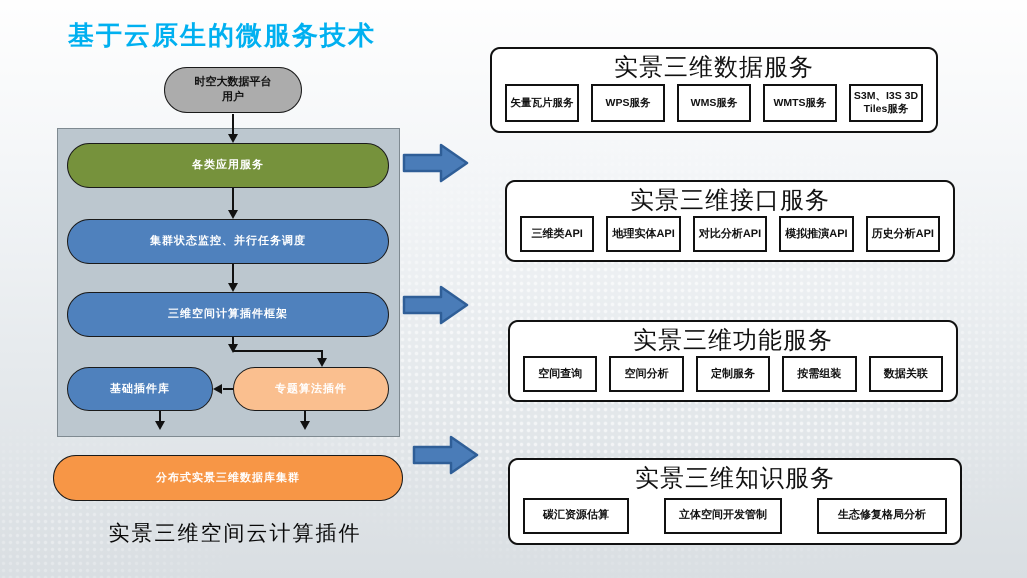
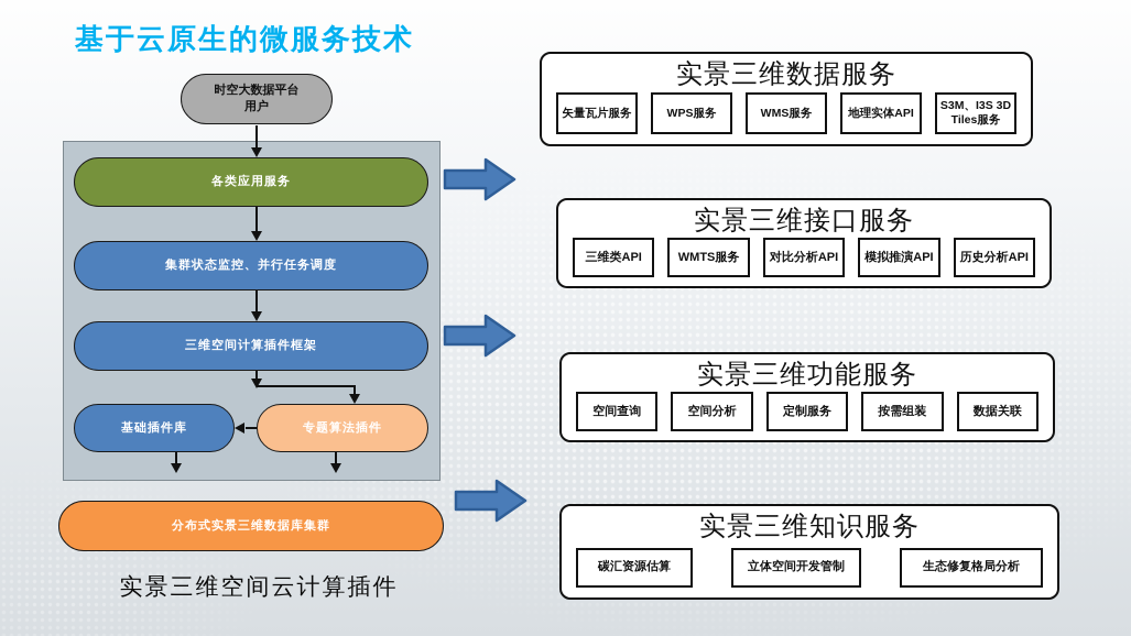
  基于云原生的微服务技术
  时空大数据平台
  用户
  各类应用服务
  集群状态监控、并行任务调度
  三维空间计算插件框架
  基础插件库
  专题算法插件
  分布式实景三维数据库集群
  实景三维空间云计算插件
  实景三维数据服务
  矢量瓦片服务
  WPS服务
  WMS服务
- WMTS服务
+ 地理实体API
  S3M、I3S 3D Tiles服务
  实景三维接口服务
  三维类API
- 地理实体API
+ WMTS服务
  对比分析API
  模拟推演API
  历史分析API
  实景三维功能服务
  空间查询
  空间分析
  定制服务
  按需组装
  数据关联
  实景三维知识服务
  碳汇资源估算
  立体空间开发管制
  生态修复格局分析
